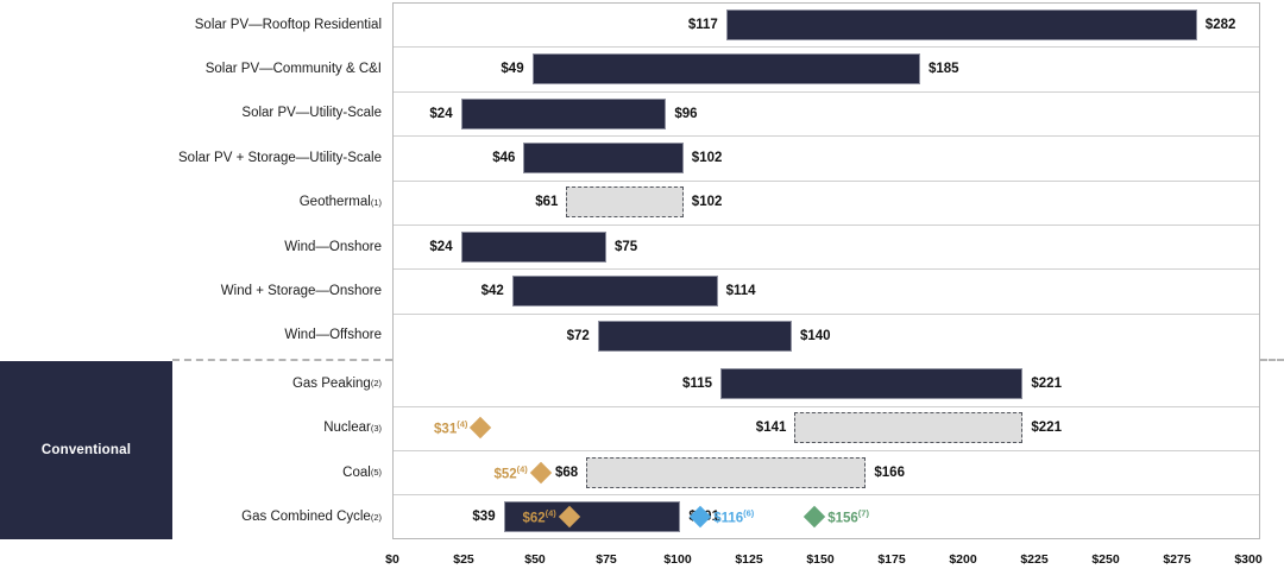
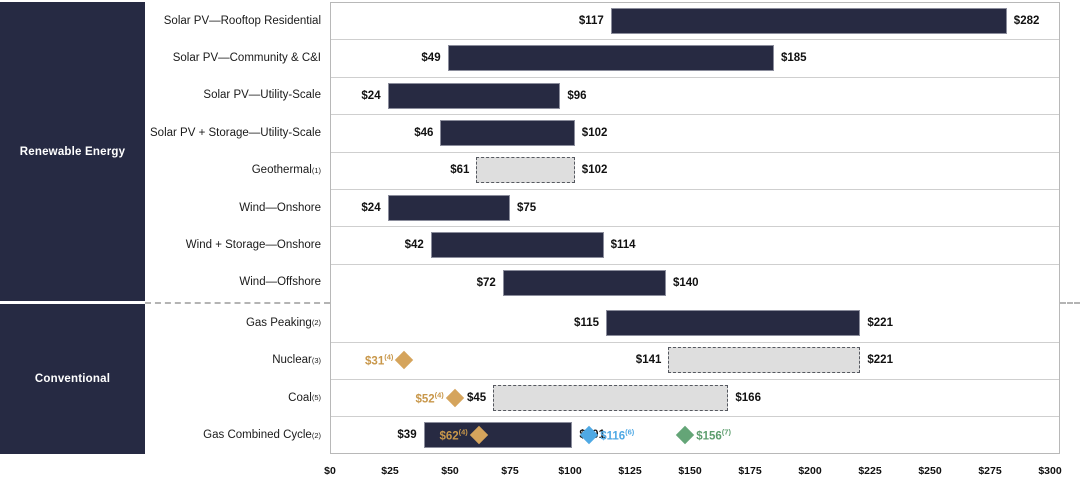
+ Renewable Energy
  Conventional
  Solar PV—Rooftop Residential
  $117
  $282
  Solar PV—Community & C&I
  $49
  $185
  Solar PV—Utility-Scale
  $24
  $96
  Solar PV + Storage—Utility-Scale
  $46
  $102
  Geothermal
  (1)
  $61
  $102
  Wind—Onshore
  $24
  $75
  Wind + Storage—Onshore
  $42
  $114
  Wind—Offshore
  $72
  $140
  Gas Peaking
  (2)
  $115
  $221
  Nuclear
  (3)
  $141
  $221
  $31(4)
  Coal
  (5)
- $68
+ $45
  $166
  $52(4)
  Gas Combined Cycle
  (2)
  $39
  $62(4)
  $116(6)
  $156(7)
  $0
  $25
  $50
  $75
  $100
  $125
  $150
  $175
  $200
  $225
  $250
  $275
  $300
